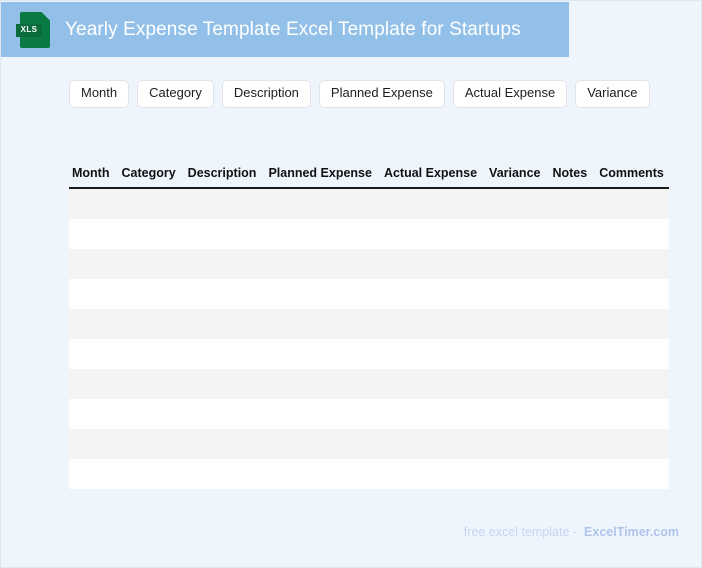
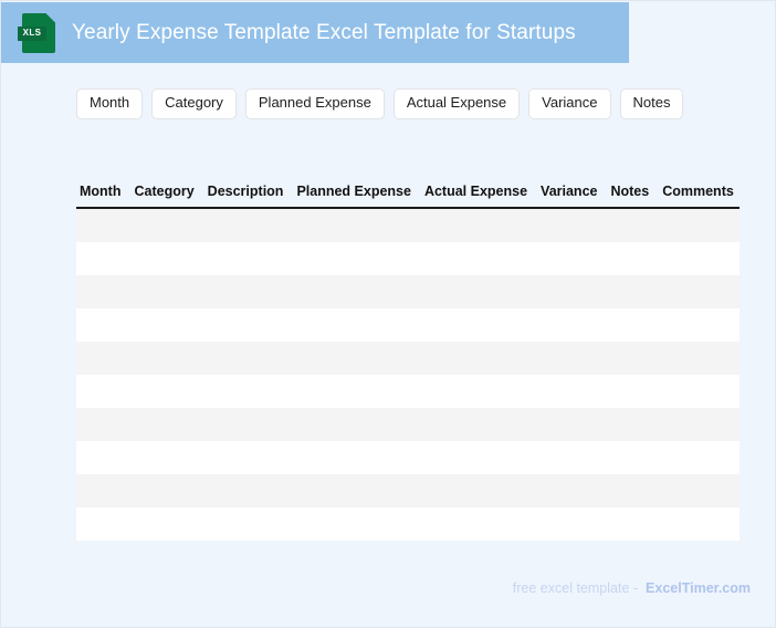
  XLS
  Yearly Expense Template Excel Template for Startups
  Month
  Category
- Description
  Planned Expense
  Actual Expense
  Variance
+ Notes
  Month	Category	Description	Planned Expense	Actual Expense	Variance	Notes	Comments
  free excel template -
  ExcelTimer.com
